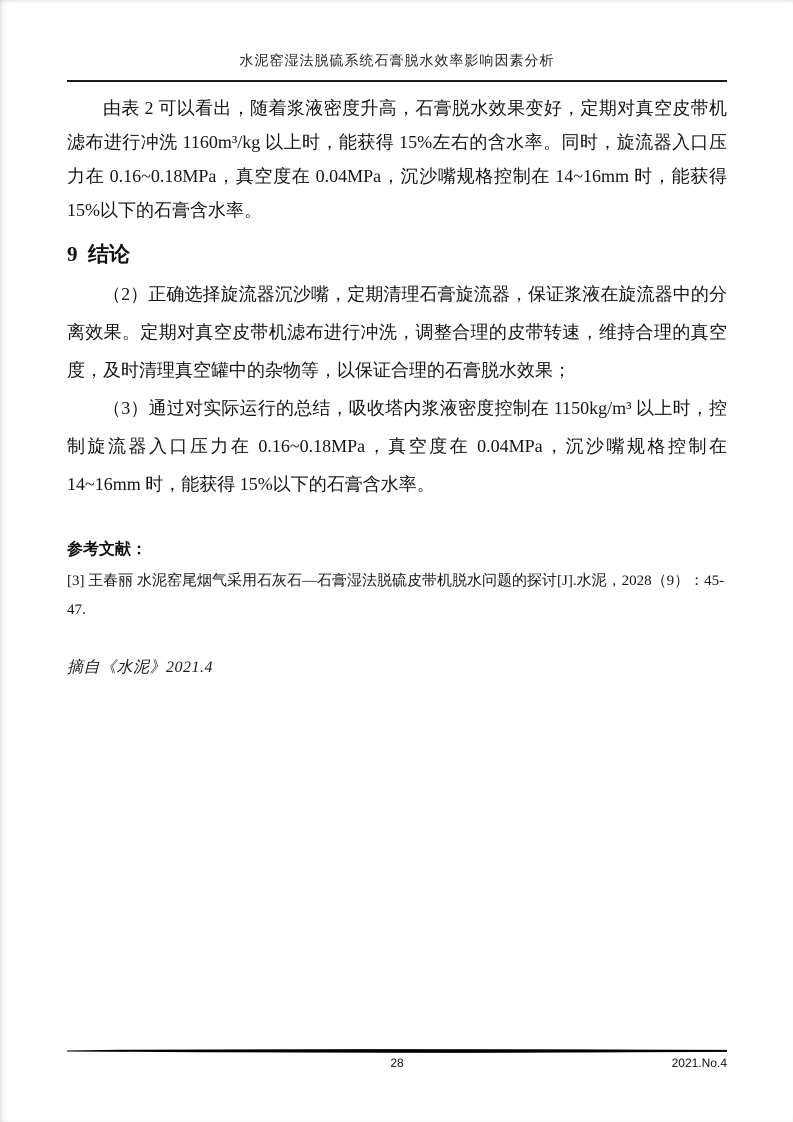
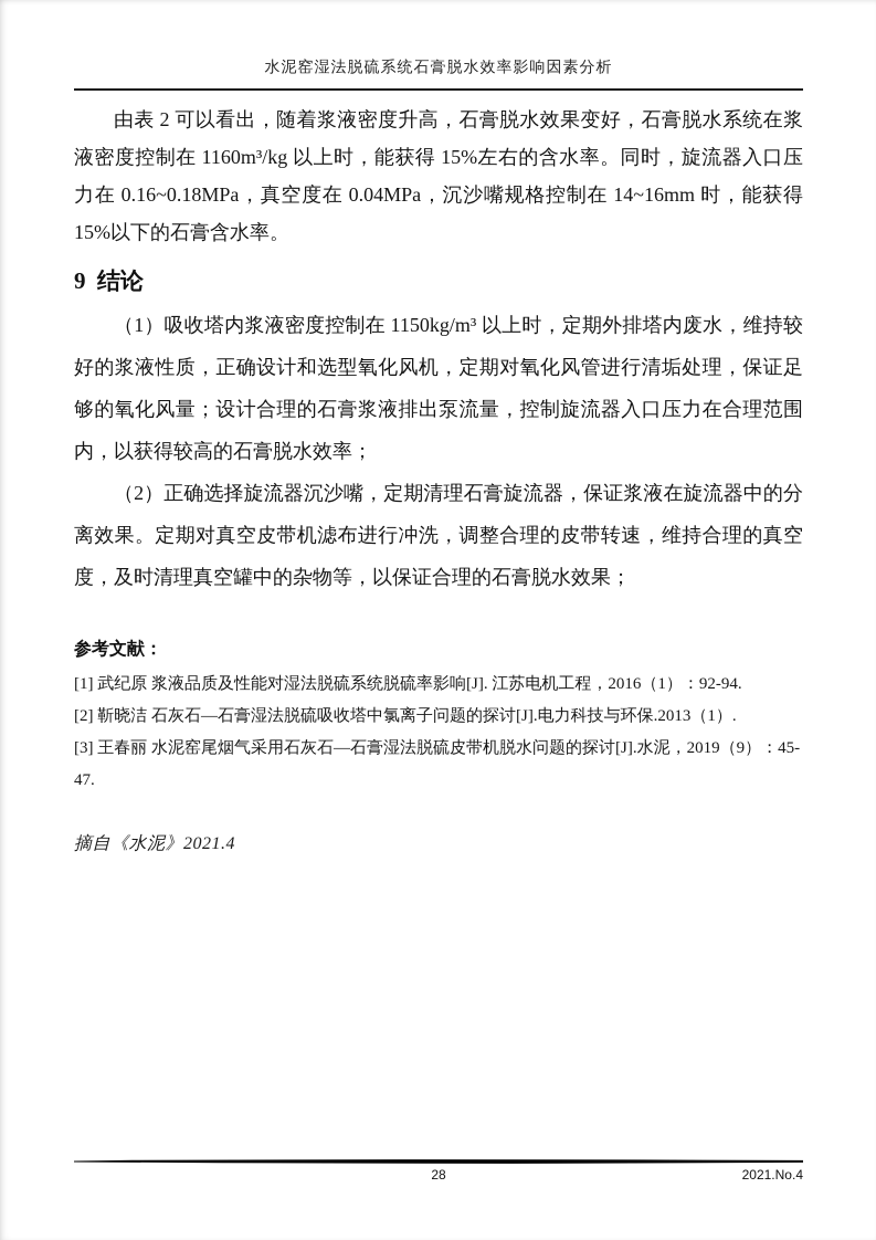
  水泥窑湿法脱硫系统石膏脱水效率影响因素分析
- 由表 2 可以看出，随着浆液密度升高，石膏脱水效果变好，定期对真空皮带机滤布进行冲洗 1160m³/kg 以上时，能获得 15%左右的含水率。同时，旋流器入口压力在 0.16~0.18MPa，真空度在 0.04MPa，沉沙嘴规格控制在 14~16mm 时，能获得 15%以下的石膏含水率。
+ 由表 2 可以看出，随着浆液密度升高，石膏脱水效果变好，石膏脱水系统在浆液密度控制在 1160m³/kg 以上时，能获得 15%左右的含水率。同时，旋流器入口压力在 0.16~0.18MPa，真空度在 0.04MPa，沉沙嘴规格控制在 14~16mm 时，能获得 15%以下的石膏含水率。
  9 结论
+ （1）吸收塔内浆液密度控制在 1150kg/m³ 以上时，定期外排塔内废水，维持较好的浆液性质，正确设计和选型氧化风机，定期对氧化风管进行清垢处理，保证足够的氧化风量；设计合理的石膏浆液排出泵流量，控制旋流器入口压力在合理范围内，以获得较高的石膏脱水效率；
  （2）正确选择旋流器沉沙嘴，定期清理石膏旋流器，保证浆液在旋流器中的分离效果。定期对真空皮带机滤布进行冲洗，调整合理的皮带转速，维持合理的真空度，及时清理真空罐中的杂物等，以保证合理的石膏脱水效果；
- （3）通过对实际运行的总结，吸收塔内浆液密度控制在 1150kg/m³ 以上时，控制旋流器入口压力在 0.16~0.18MPa，真空度在 0.04MPa，沉沙嘴规格控制在 14~16mm 时，能获得 15%以下的石膏含水率。
  参考文献：
+ [1] 武纪原 浆液品质及性能对湿法脱硫系统脱硫率影响[J]. 江苏电机工程，2016（1）：92-94.
+ [2] 靳晓洁 石灰石—石膏湿法脱硫吸收塔中氯离子问题的探讨[J].电力科技与环保.2013（1）.
- [3] 王春丽 水泥窑尾烟气采用石灰石—石膏湿法脱硫皮带机脱水问题的探讨[J].水泥，2028（9）：45-47.
+ [3] 王春丽 水泥窑尾烟气采用石灰石—石膏湿法脱硫皮带机脱水问题的探讨[J].水泥，2019（9）：45-47.
  摘自《水泥》2021.4
  28
  2021.No.4
